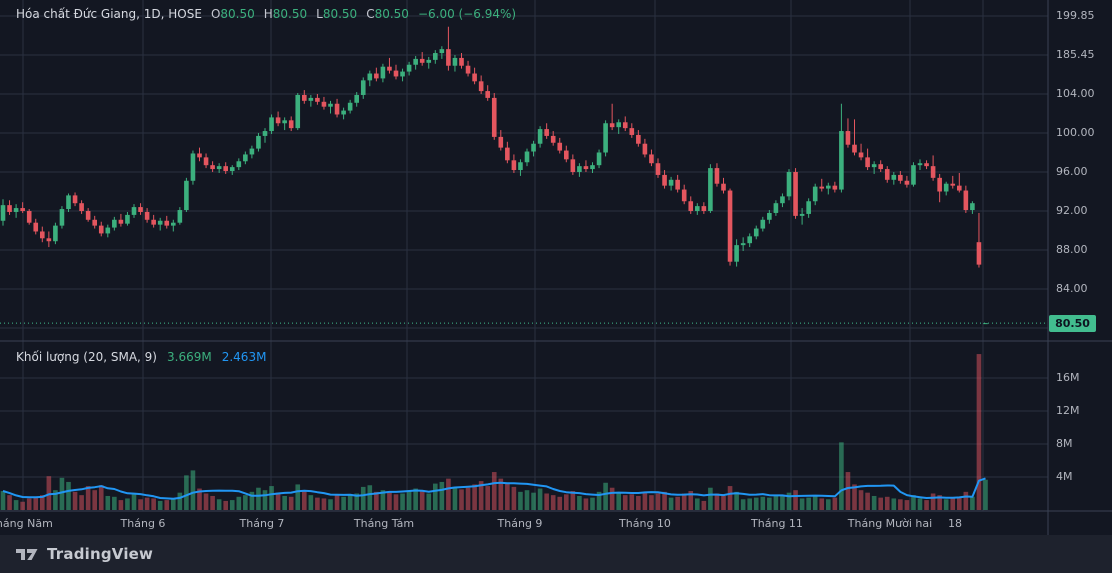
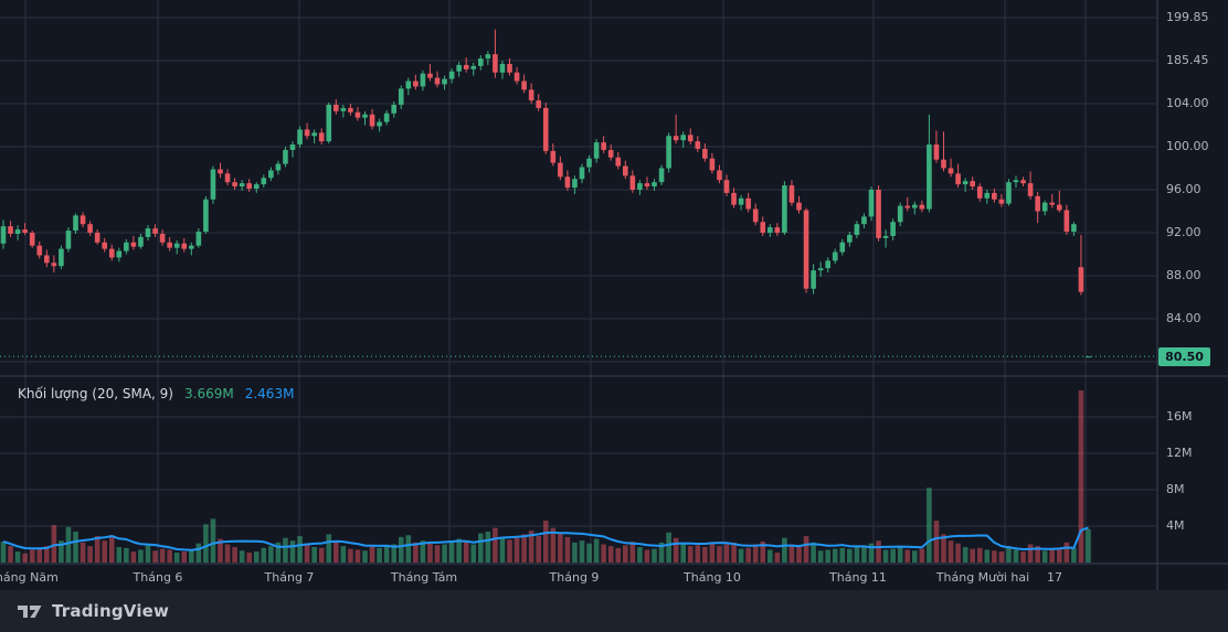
- Hóa chất Đức Giang, 1D, HOSE O80.50 H80.50 L80.50 C80.50 −6.00 (−6.94%)
  Khối lượng (20, SMA, 9) 3.669M 2.463M
  199.85
  185.45
  104.00
  100.00
  96.00
  92.00
  88.00
  84.00
  16M
  12M
  8M
  4M
  áng Năm
  Tháng 6
  Tháng 7
  Tháng Tám
  Tháng 9
  Tháng 10
  Tháng 11
  Tháng Mười hai
- 18
+ 17
  80.50
  TradingView
